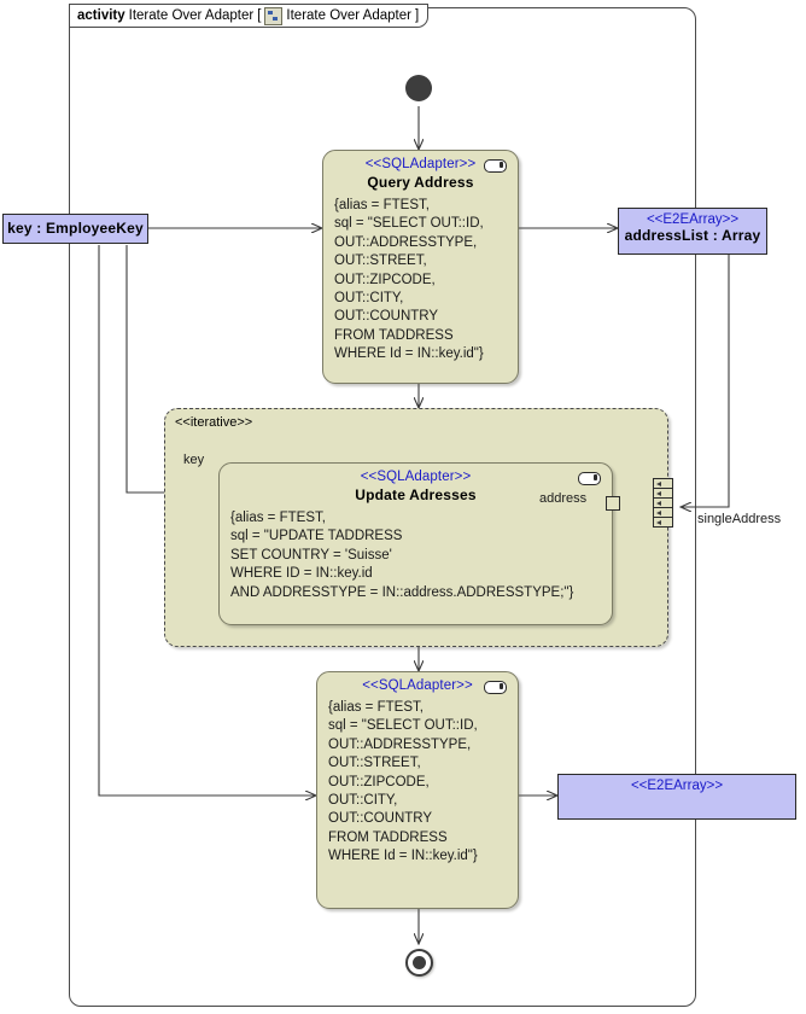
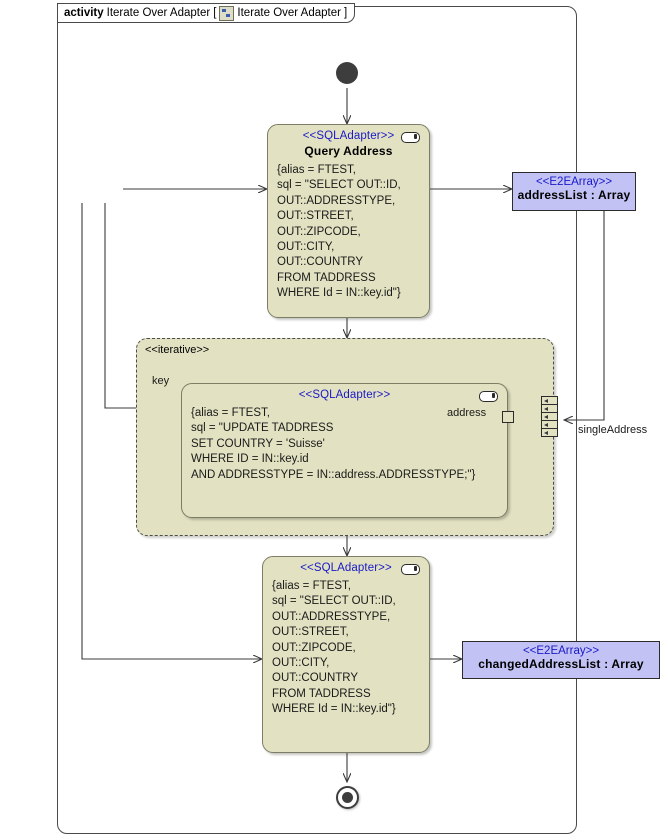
  activity
  Iterate Over Adapter
  [
  Iterate Over Adapter
  ]
- key : EmployeeKey
  <<SQLAdapter>>
  Query Address
  {alias = FTEST,
  sql = "SELECT OUT::ID,
  OUT::ADDRESSTYPE,
  OUT::STREET,
  OUT::ZIPCODE,
  OUT::CITY,
  OUT::COUNTRY
  FROM TADDRESS
  WHERE Id = IN::key.id"}
  <<E2EArray>>
  addressList : Array
  <<iterative>>
  key
  <<SQLAdapter>>
- Update Adresses
  {alias = FTEST,
  sql = "UPDATE TADDRESS
  SET COUNTRY = 'Suisse'
  WHERE ID = IN::key.id
  AND ADDRESSTYPE = IN::address.ADDRESSTYPE;"}
  address
  singleAddress
  <<SQLAdapter>>
  {alias = FTEST,
  sql = "SELECT OUT::ID,
  OUT::ADDRESSTYPE,
  OUT::STREET,
  OUT::ZIPCODE,
  OUT::CITY,
  OUT::COUNTRY
  FROM TADDRESS
  WHERE Id = IN::key.id"}
  <<E2EArray>>
+ changedAddressList : Array
